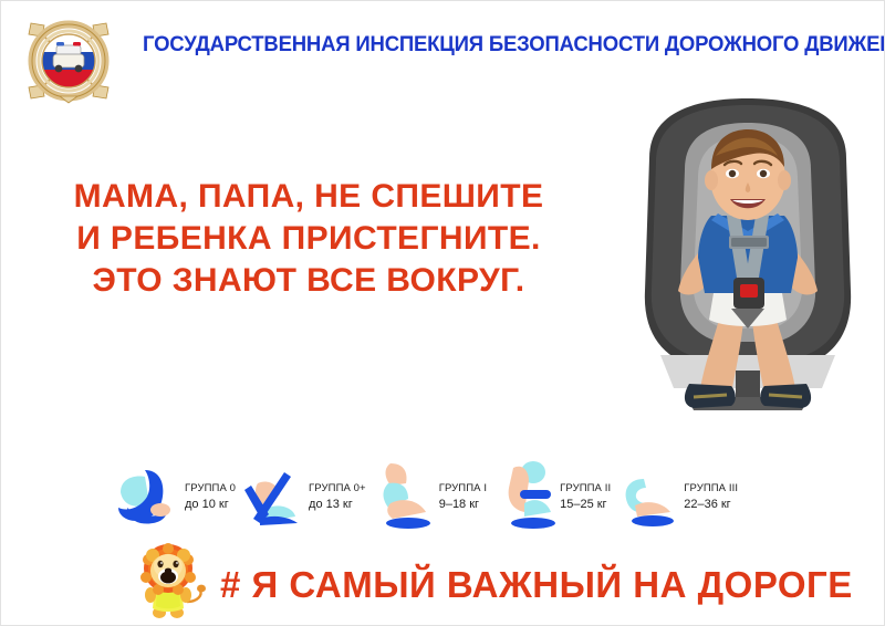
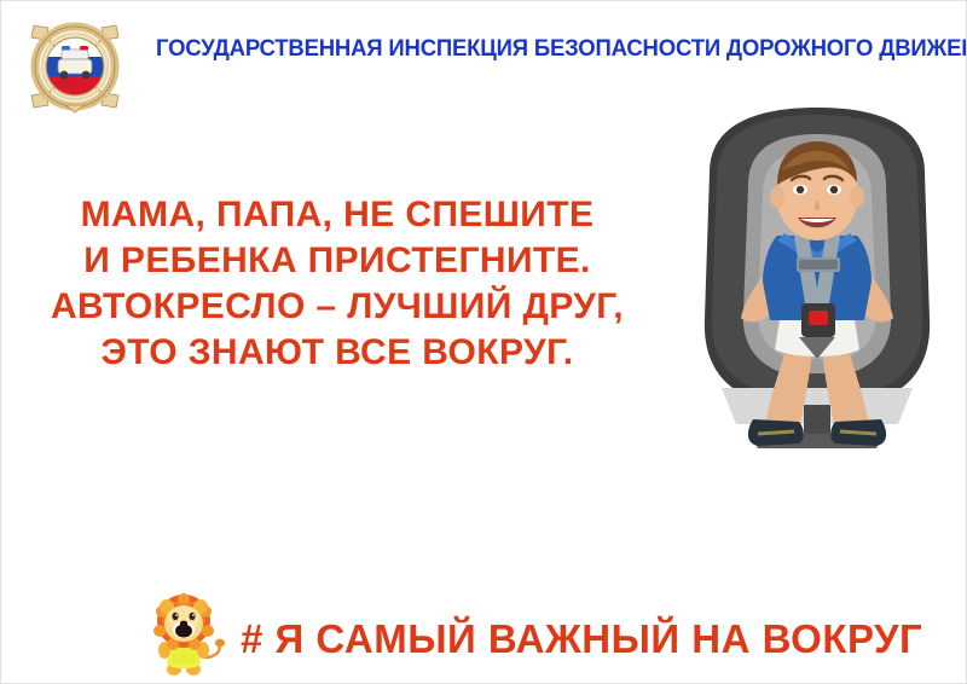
  ГОСУДАРСТВЕННАЯ ИНСПЕКЦИЯ БЕЗОПАСНОСТИ ДОРОЖНОГО ДВИЖЕ
  МАМА, ПАПА, НЕ СПЕШИТЕ
  И РЕБЕНКА ПРИСТЕГНИТЕ.
+ АВТОКРЕСЛО – ЛУЧШИЙ ДРУГ,
  ЭТО ЗНАЮТ ВСЕ ВОКРУГ.
- ГРУППА 0
- до 10 кг
- ГРУППА 0+
- до 13 кг
- ГРУППА I
- 9–18 кг
- ГРУППА II
- 15–25 кг
- ГРУППА III
- 22–36 кг
- # Я САМЫЙ ВАЖНЫЙ НА ДОРОГЕ
+ # Я САМЫЙ ВАЖНЫЙ НА ВОКРУГ
